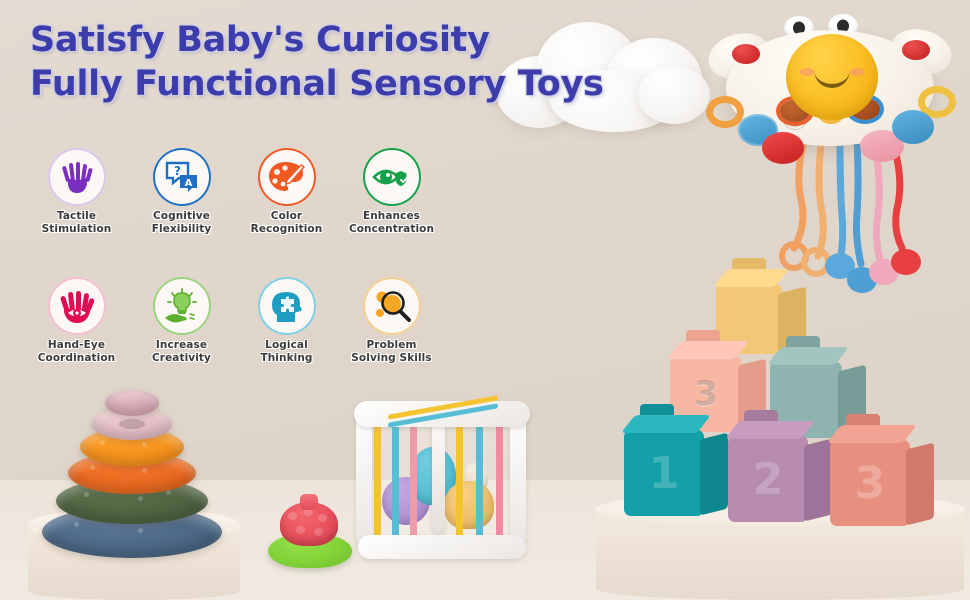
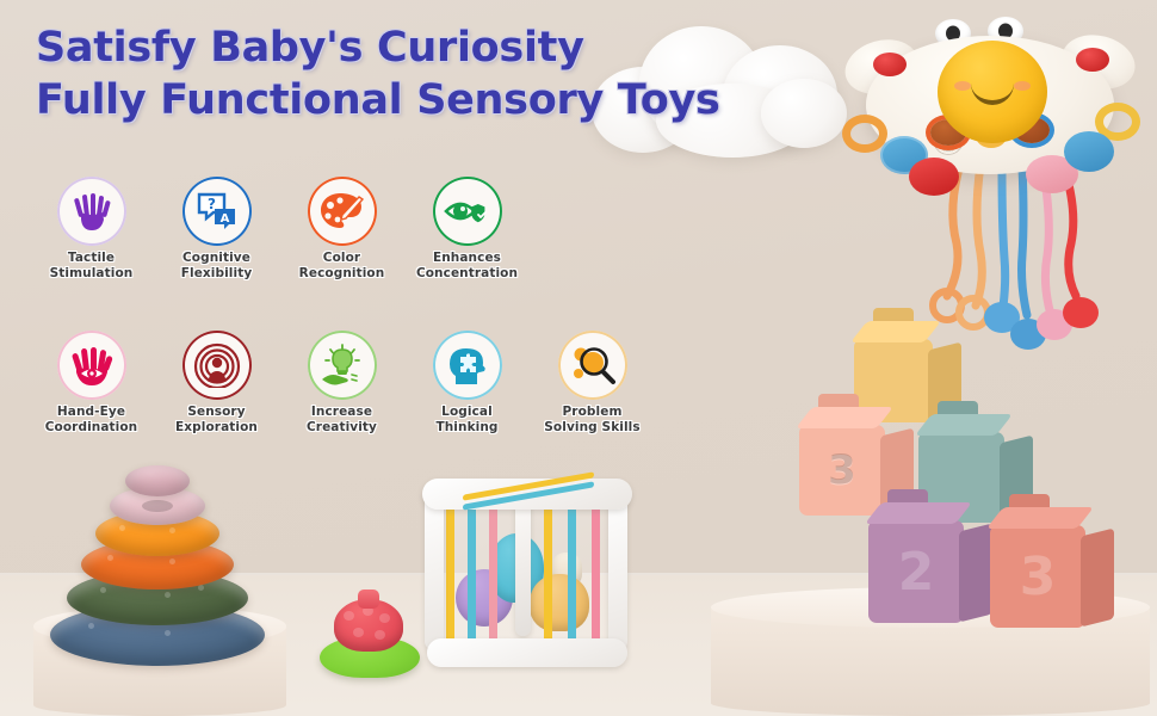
  Satisfy Baby's Curiosity
  Fully Functional Sensory Toys
  Tactile
  Stimulation
  ?
  A
  Cognitive
  Flexibility
  Color
  Recognition
  Enhances
  Concentration
  Hand-Eye
  Coordination
+ Sensory
+ Exploration
  Increase
  Creativity
  Logical
  Thinking
  Problem
  Solving Skills
  3
- 1
  2
  3
